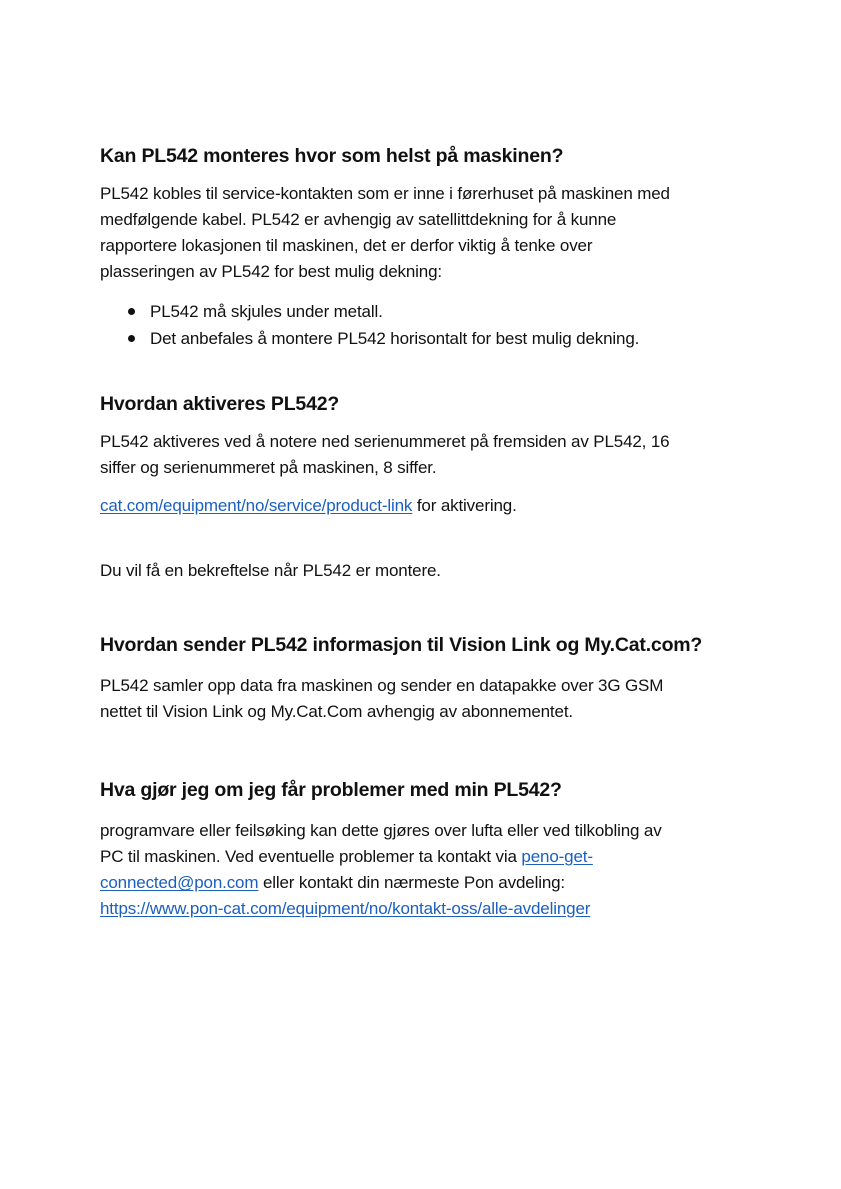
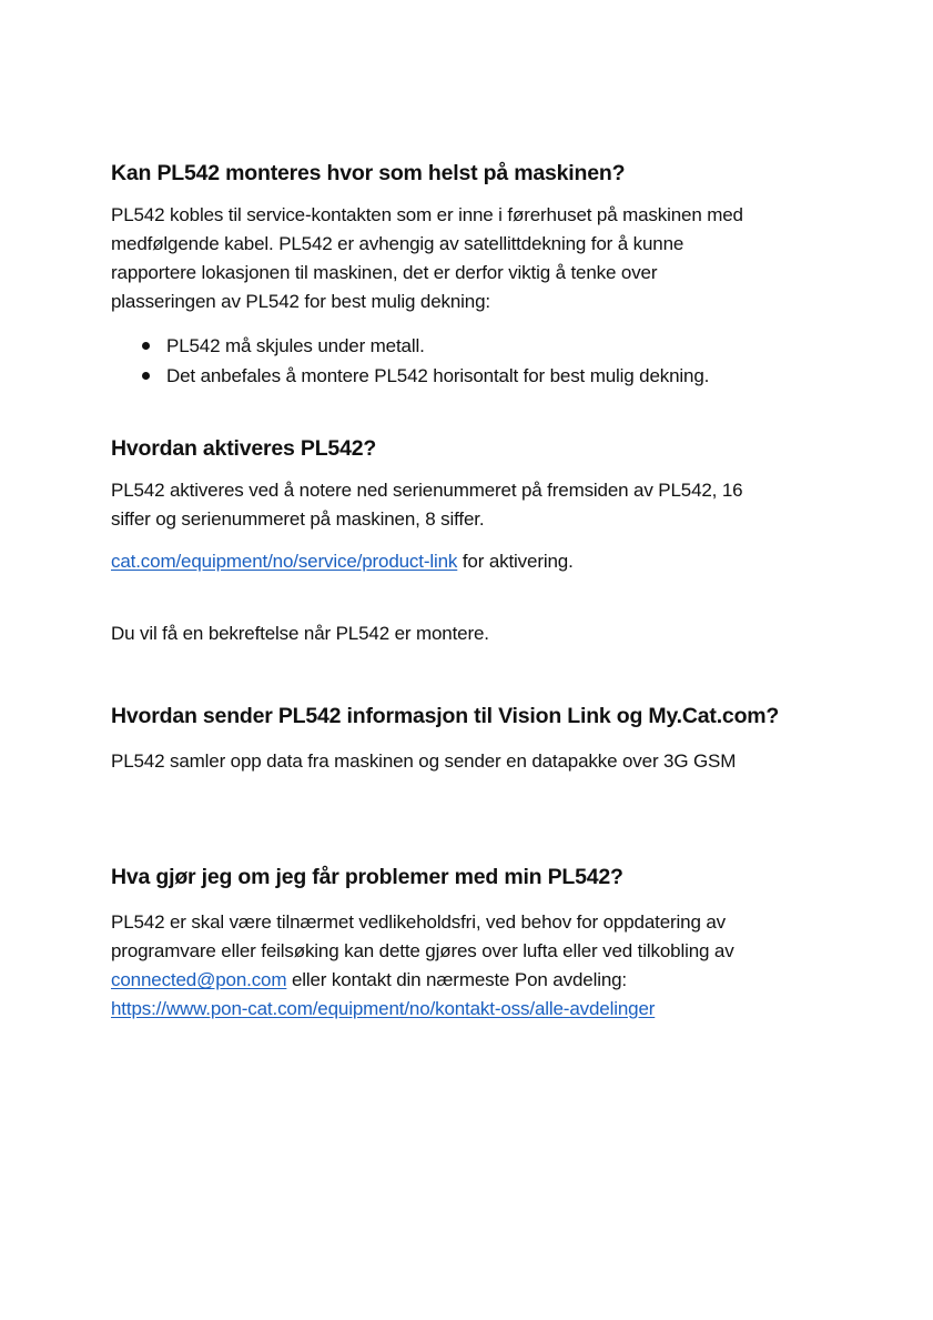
  Kan PL542 monteres hvor som helst på maskinen?
  PL542 kobles til service-kontakten som er inne i førerhuset på maskinen med
  medfølgende kabel. PL542 er avhengig av satellittdekning for å kunne
  rapportere lokasjonen til maskinen, det er derfor viktig å tenke over
  plasseringen av PL542 for best mulig dekning:
  PL542 må skjules under metall.
  Det anbefales å montere PL542 horisontalt for best mulig dekning.
  Hvordan aktiveres PL542?
  PL542 aktiveres ved å notere ned serienummeret på fremsiden av PL542, 16
  siffer og serienummeret på maskinen, 8 siffer.
  cat.com/equipment/no/service/product-link for aktivering.
  Du vil få en bekreftelse når PL542 er montere.
  Hvordan sender PL542 informasjon til Vision Link og My.Cat.com?
  PL542 samler opp data fra maskinen og sender en datapakke over 3G GSM
- nettet til Vision Link og My.Cat.Com avhengig av abonnementet.
  Hva gjør jeg om jeg får problemer med min PL542?
+ PL542 er skal være tilnærmet vedlikeholdsfri, ved behov for oppdatering av
  programvare eller feilsøking kan dette gjøres over lufta eller ved tilkobling av
- PC til maskinen. Ved eventuelle problemer ta kontakt via peno-get-
  connected@pon.com eller kontakt din nærmeste Pon avdeling:
  https://www.pon-cat.com/equipment/no/kontakt-oss/alle-avdelinger
